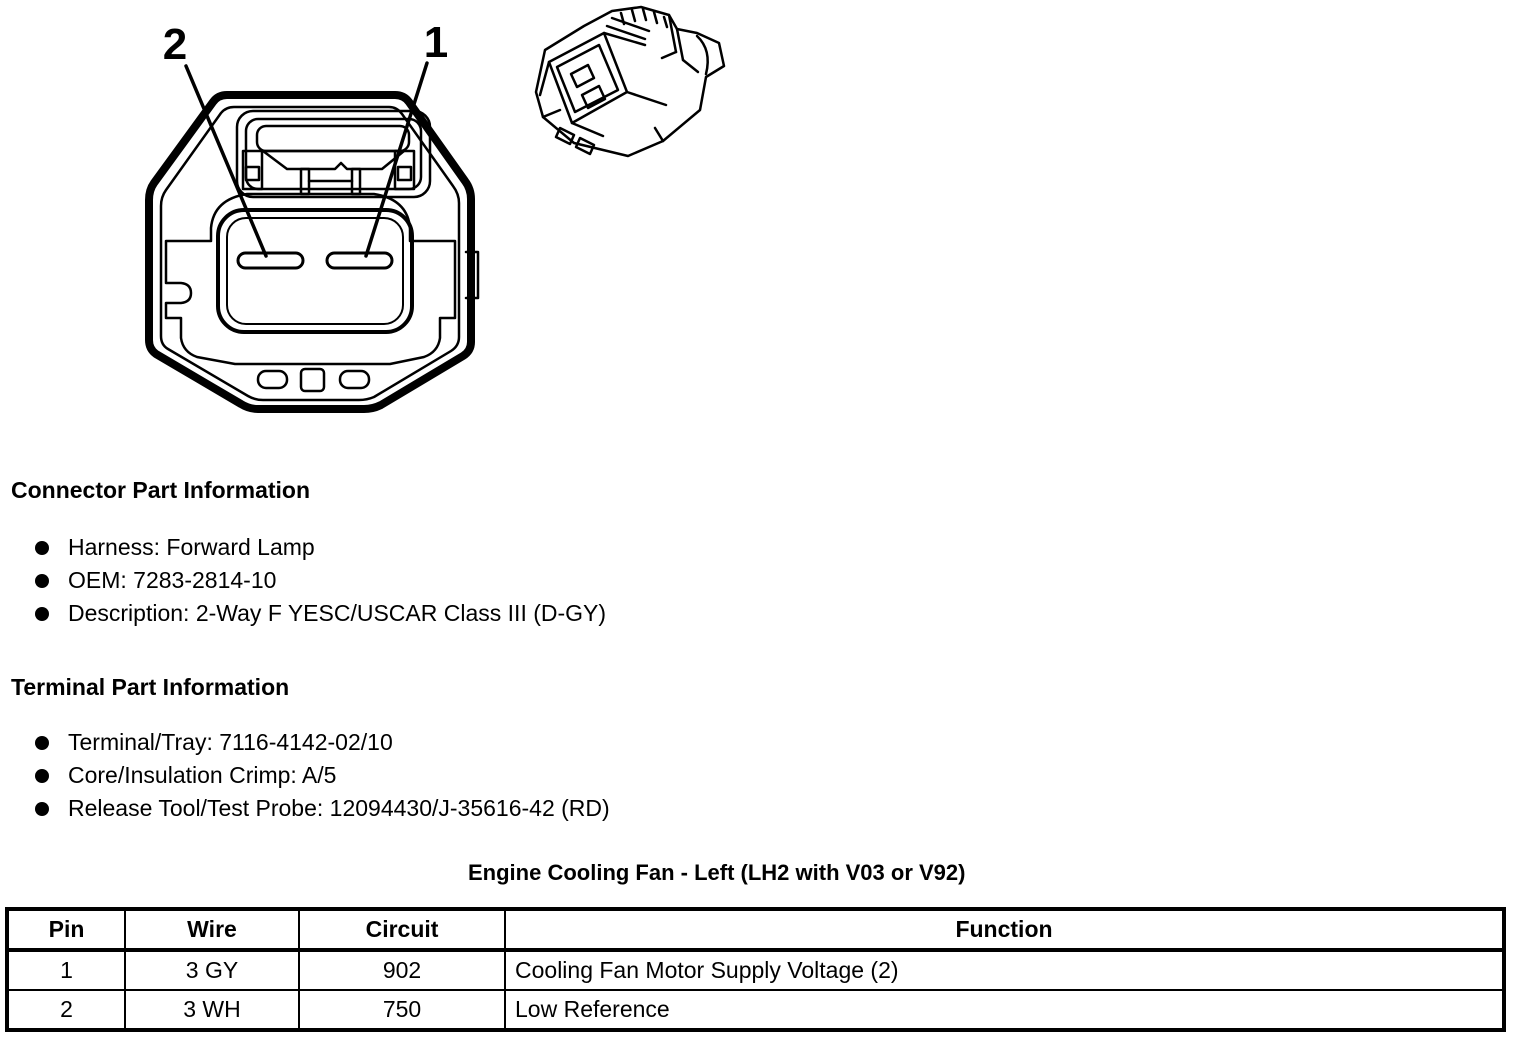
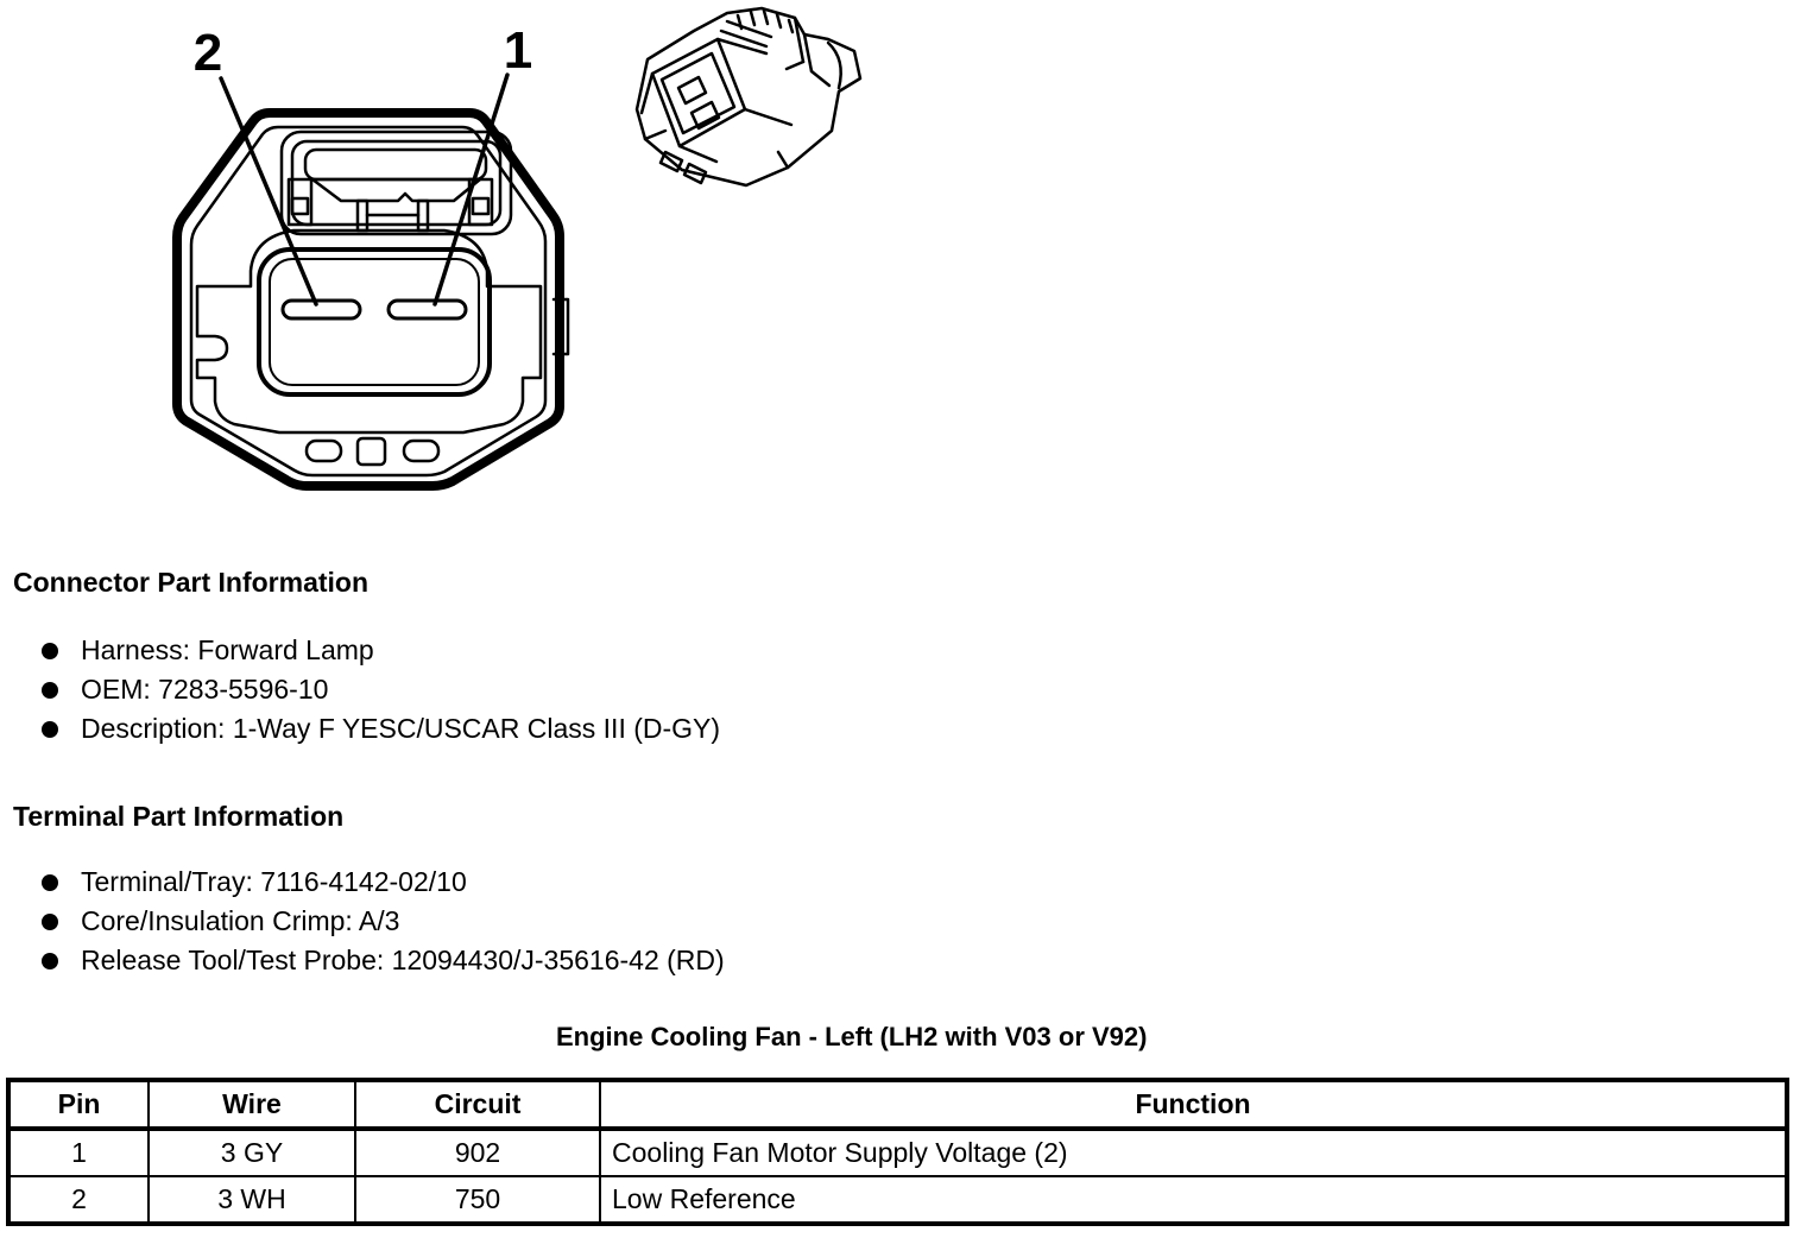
  2
  1
  Connector Part Information
  Harness: Forward Lamp
- OEM: 7283-2814-10
+ OEM: 7283-5596-10
- Description: 2-Way F YESC/USCAR Class III (D-GY)
+ Description: 1-Way F YESC/USCAR Class III (D-GY)
  Terminal Part Information
  Terminal/Tray: 7116-4142-02/10
- Core/Insulation Crimp: A/5
+ Core/Insulation Crimp: A/3
  Release Tool/Test Probe: 12094430/J-35616-42 (RD)
  Engine Cooling Fan - Left (LH2 with V03 or V92)
  Pin	Wire	Circuit	Function
  1	3 GY	902	Cooling Fan Motor Supply Voltage (2)
  2	3 WH	750	Low Reference
